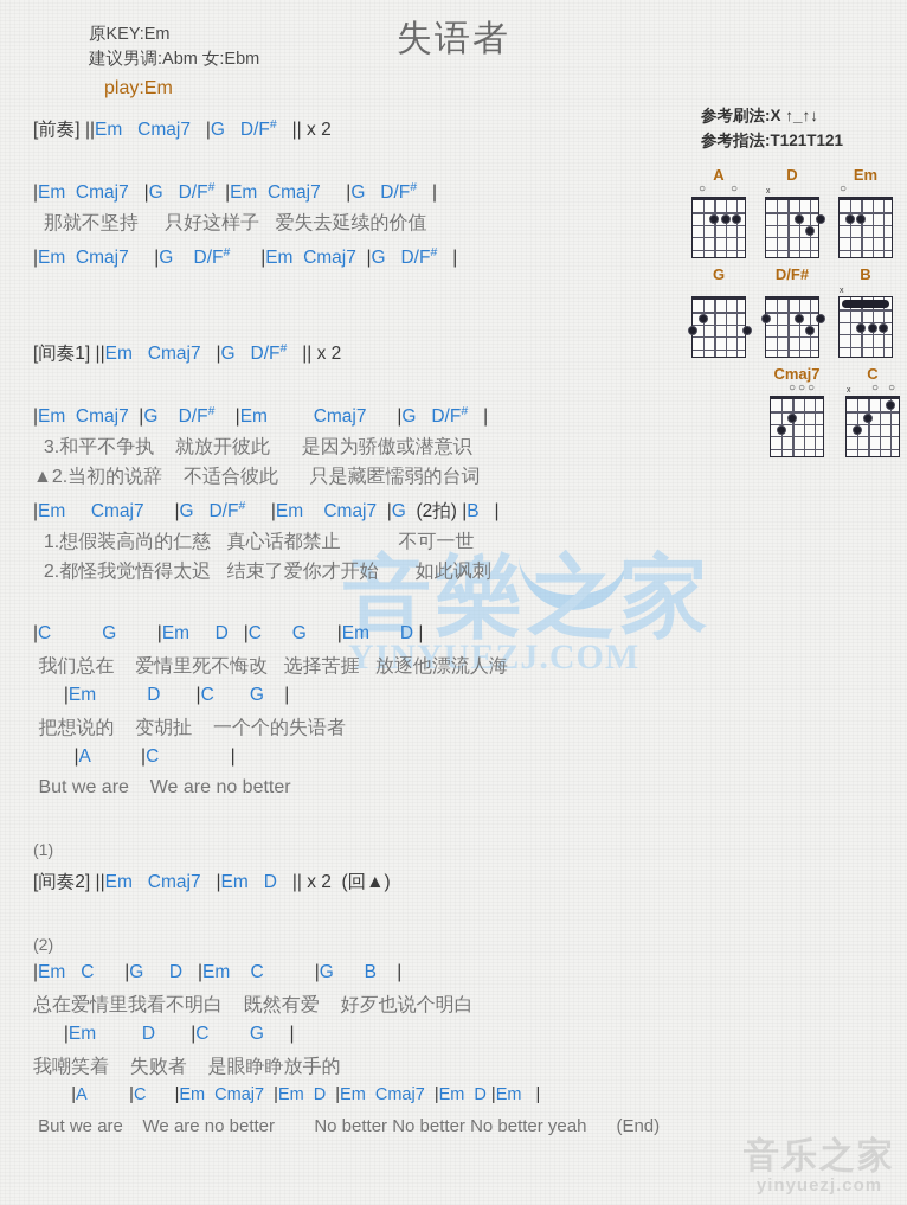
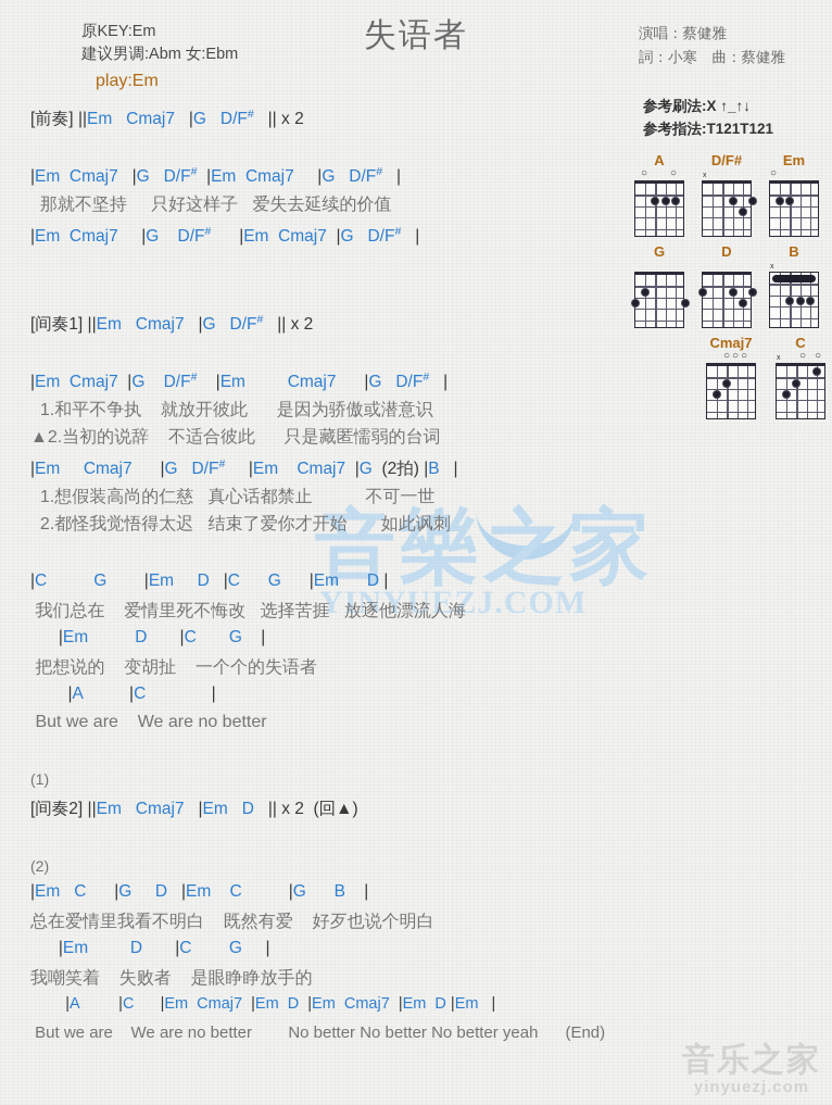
  音樂之家
  YINYUEZJ.COM
  音乐之家
  yinyuezj.com
  失语者
  原KEY:Em
  建议男调:Abm 女:Ebm
  play:Em
+ 演唱：蔡健雅
+ 詞：小寒 曲：蔡健雅
  参考刷法:X ↑_↑↓
  参考指法:T121T121
  A
  ○
  ○
- D
+ D/F#
  Em
  ○
  G
- D/F#
+ D
  B
  Cmaj7
  ○
  ○
  ○
  C
  ○
  ○
  [前奏] ||Em Cmaj7 |G D/F# || x 2
  |Em Cmaj7 |G D/F# |Em Cmaj7 |G D/F# |
  那就不坚持 只好这样子 爱失去延续的价值
  |Em Cmaj7 |G D/F# |Em Cmaj7 |G D/F# |
  [间奏1] ||Em Cmaj7 |G D/F# || x 2
  |Em Cmaj7 |G D/F# |Em Cmaj7 |G D/F# |
- 3.和平不争执 就放开彼此 是因为骄傲或潜意识
+ 1.和平不争执 就放开彼此 是因为骄傲或潜意识
  ▲2.当初的说辞 不适合彼此 只是藏匿懦弱的台词
  |Em Cmaj7 |G D/F# |Em Cmaj7 |G (2拍) |B |
  1.想假装高尚的仁慈 真心话都禁止 不可一世
  2.都怪我觉悟得太迟 结束了爱你才开始 如此讽刺
  |C G |Em D |C G |Em D |
  我们总在 爱情里死不悔改 选择苦捱 放逐他漂流人海
  |Em D |C G |
  把想说的 变胡扯 一个个的失语者
  |A |C |
  But we are We are no better
  (1)
  [间奏2] ||Em Cmaj7 |Em D || x 2 (回▲)
  (2)
  |Em C |G D |Em C |G B |
  总在爱情里我看不明白 既然有爱 好歹也说个明白
  |Em D |C G |
  我嘲笑着 失败者 是眼睁睁放手的
  |A |C |Em Cmaj7 |Em D |Em Cmaj7 |Em D |Em |
  But we are We are no better No better No better No better yeah (End)
